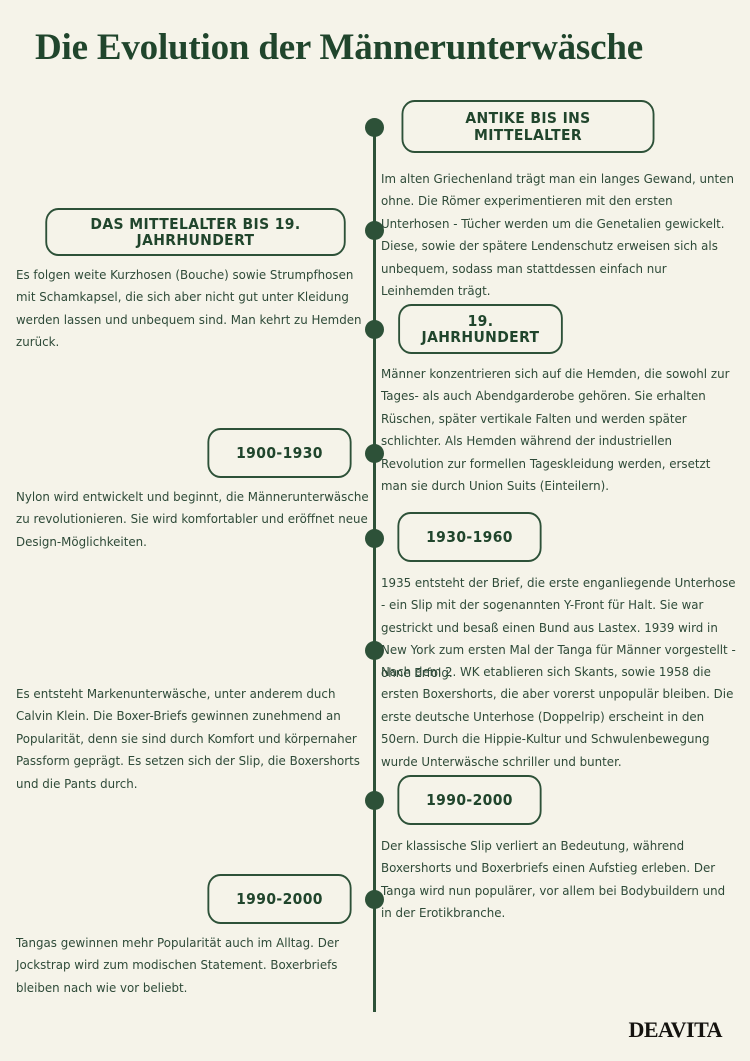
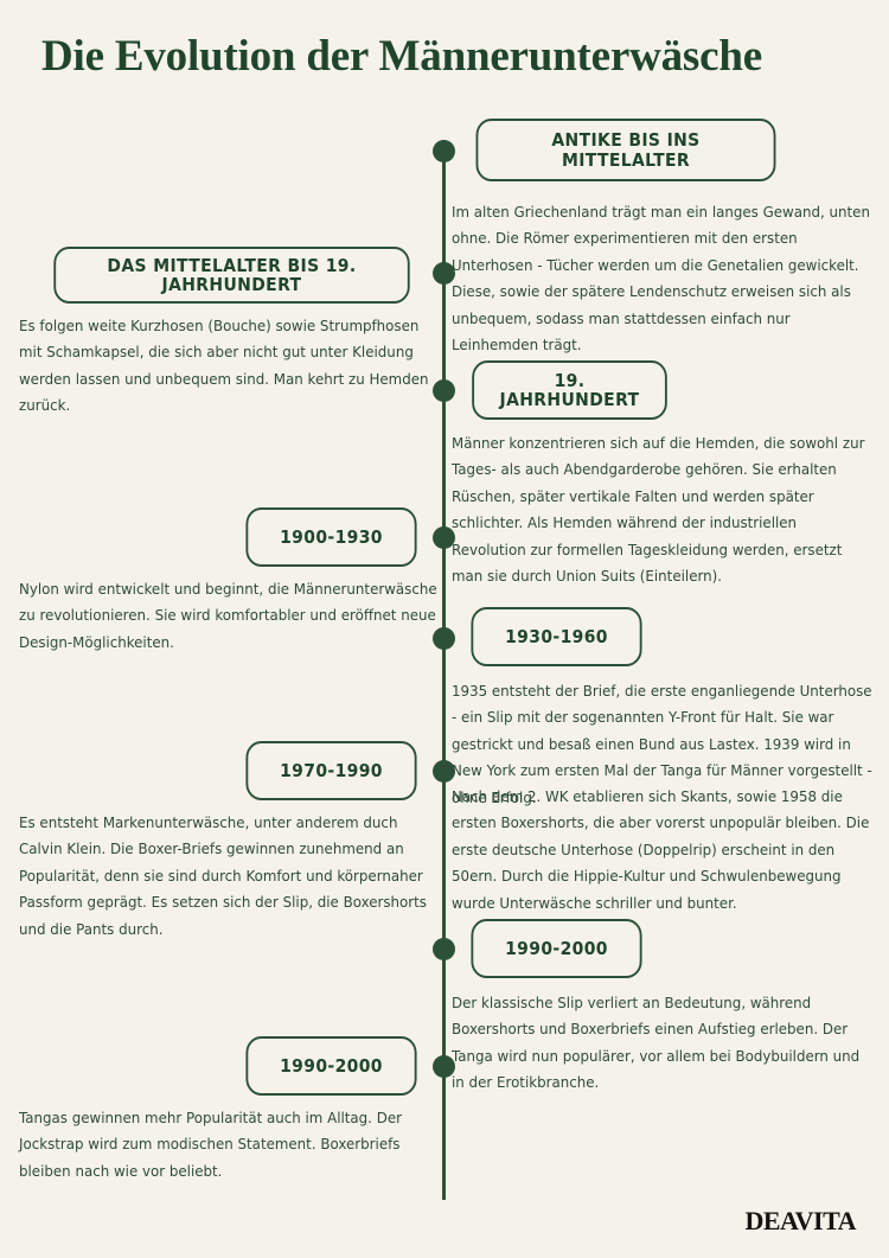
  Die Evolution der Männerunterwäsche
  ANTIKE BIS INS MITTELALTER
  Im alten Griechenland trägt man ein langes Gewand, unten ohne. Die Römer experimentieren mit den ersten Unterhosen - Tücher werden um die Genetalien gewickelt. Diese, sowie der spätere Lendenschutz erweisen sich als unbequem, sodass man stattdessen einfach nur Leinhemden trägt.
  DAS MITTELALTER BIS 19. JAHRHUNDERT
  Es folgen weite Kurzhosen (Bouche) sowie Strumpfhosen mit Schamkapsel, die sich aber nicht gut unter Kleidung werden lassen und unbequem sind. Man kehrt zu Hemden zurück.
  19. JAHRHUNDERT
  Männer konzentrieren sich auf die Hemden, die sowohl zur Tages- als auch Abendgarderobe gehören. Sie erhalten Rüschen, später vertikale Falten und werden später schlichter. Als Hemden während der industriellen Revolution zur formellen Tageskleidung werden, ersetzt man sie durch Union Suits (Einteilern).
  1900-1930
  Nylon wird entwickelt und beginnt, die Männerunterwäsche zu revolutionieren. Sie wird komfortabler und eröffnet neue Design-Möglichkeiten.
  1930-1960
  1935 entsteht der Brief, die erste enganliegende Unterhose - ein Slip mit der sogenannten Y-Front für Halt. Sie war gestrickt und besaß einen Bund aus Lastex. 1939 wird in New York zum ersten Mal der Tanga für Männer vorgestellt - ohne Erfolg.
  Nach dem 2. WK etablieren sich Skants, sowie 1958 die ersten Boxershorts, die aber vorerst unpopulär bleiben. Die erste deutsche Unterhose (Doppelrip) erscheint in den 50ern. Durch die Hippie-Kultur und Schwulenbewegung wurde Unterwäsche schriller und bunter.
+ 1970-1990
  Es entsteht Markenunterwäsche, unter anderem duch Calvin Klein. Die Boxer-Briefs gewinnen zunehmend an Popularität, denn sie sind durch Komfort und körpernaher Passform geprägt. Es setzen sich der Slip, die Boxershorts und die Pants durch.
  1990-2000
  Der klassische Slip verliert an Bedeutung, während Boxershorts und Boxerbriefs einen Aufstieg erleben. Der Tanga wird nun populärer, vor allem bei Bodybuildern und in der Erotikbranche.
  1990-2000
  Tangas gewinnen mehr Popularität auch im Alltag. Der Jockstrap wird zum modischen Statement. Boxerbriefs bleiben nach wie vor beliebt.
  DEAVITA
